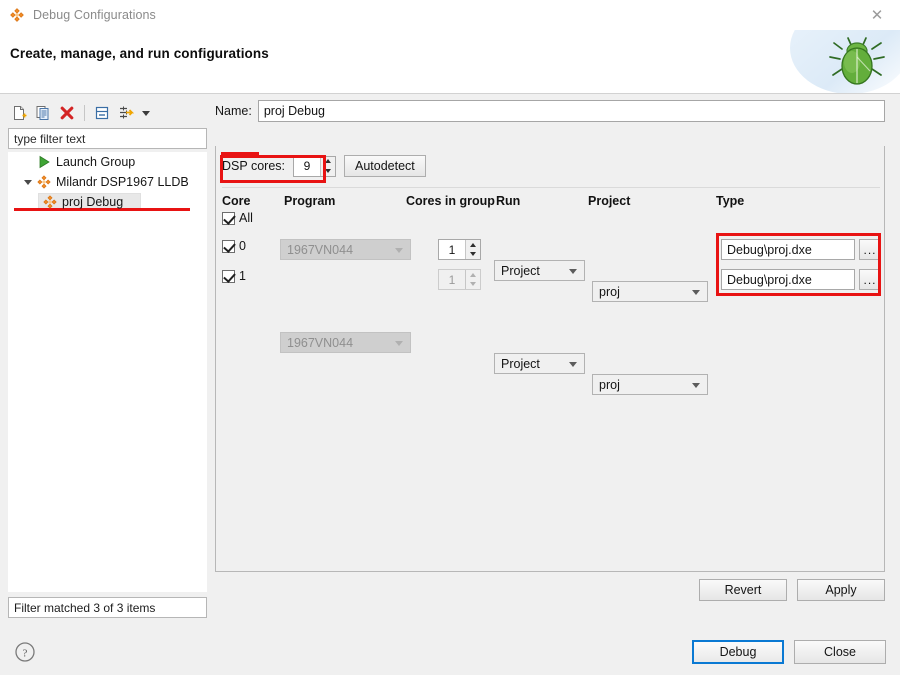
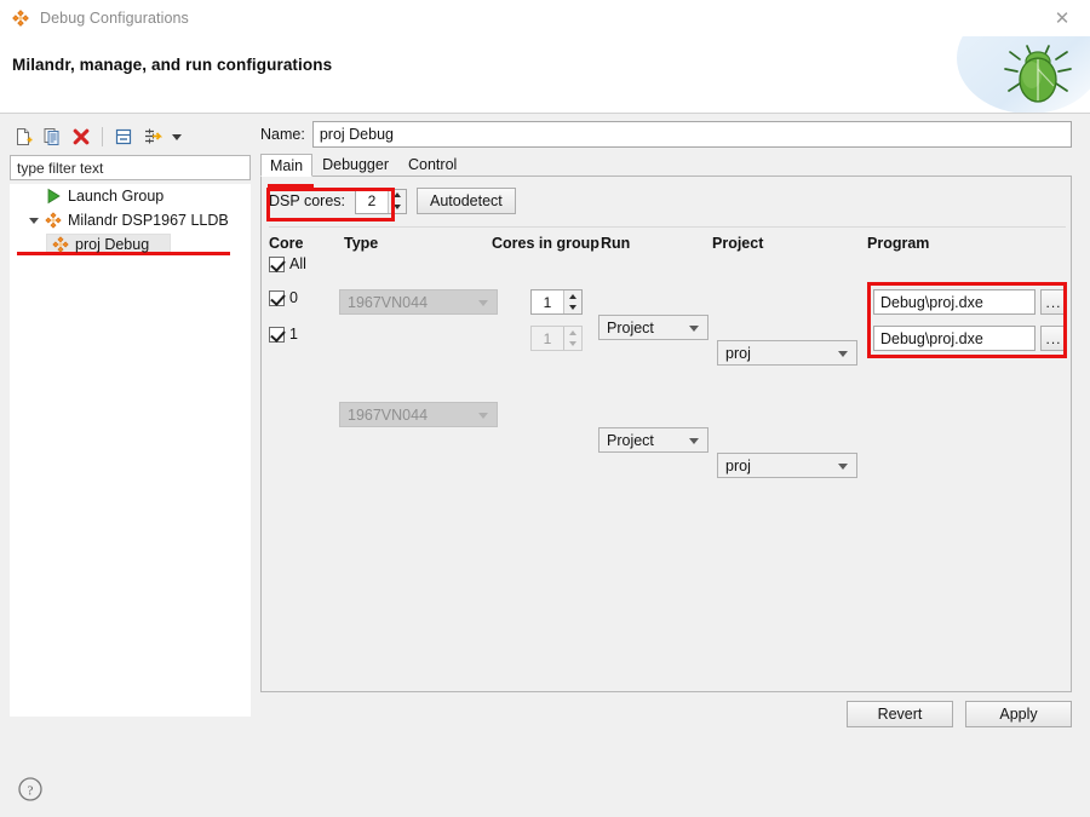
  Debug Configurations
  ✕
- Create, manage, and run configurations
+ Milandr, manage, and run configurations
  type filter text
  Launch Group
  Milandr DSP1967 LLDB
  proj Debug
- Filter matched 3 of 3 items
  Name:
  proj Debug
+ Main
+ Debugger
+ Control
  DSP cores:
- 9
+ 2
  Autodetect
  Core
- Program
+ Type
  Cores in group
  Run
  Project
- Type
+ Program
  All
  0
  1967VN044
  1
  Project
  proj
  Debug\proj.dxe
  ...
  1
  1967VN044
  1
  Project
  proj
  Debug\proj.dxe
  ...
  Revert
  Apply
  ?
- Debug
- Close
